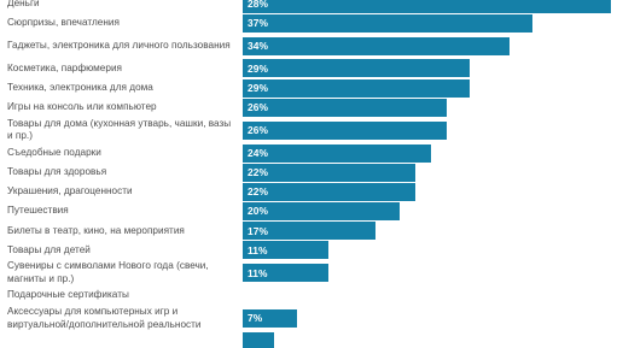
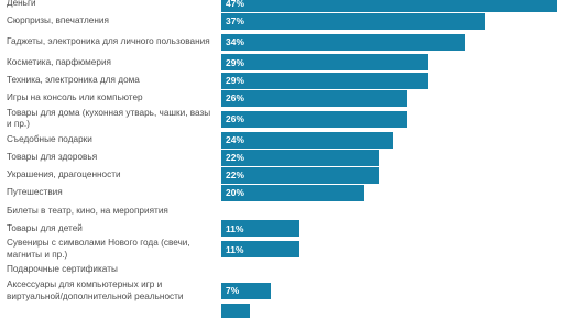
  Деньги
- 28%
+ 47%
  Сюрпризы, впечатления
  37%
  Гаджеты, электроника для личного пользования
  34%
  Косметика, парфюмерия
  29%
  Техника, электроника для дома
  29%
  Игры на консоль или компьютер
  26%
  Товары для дома (кухонная утварь, чашки, вазы и пр.)
  26%
  Съедобные подарки
  24%
  Товары для здоровья
  22%
  Украшения, драгоценности
  22%
  Путешествия
  20%
  Билеты в театр, кино, на мероприятия
- 17%
  Товары для детей
  11%
  Сувениры с символами Нового года (свечи, магниты и пр.)
  11%
  Подарочные сертификаты
  Аксессуары для компьютерных игр и виртуальной/дополнительной реальности
  7%
